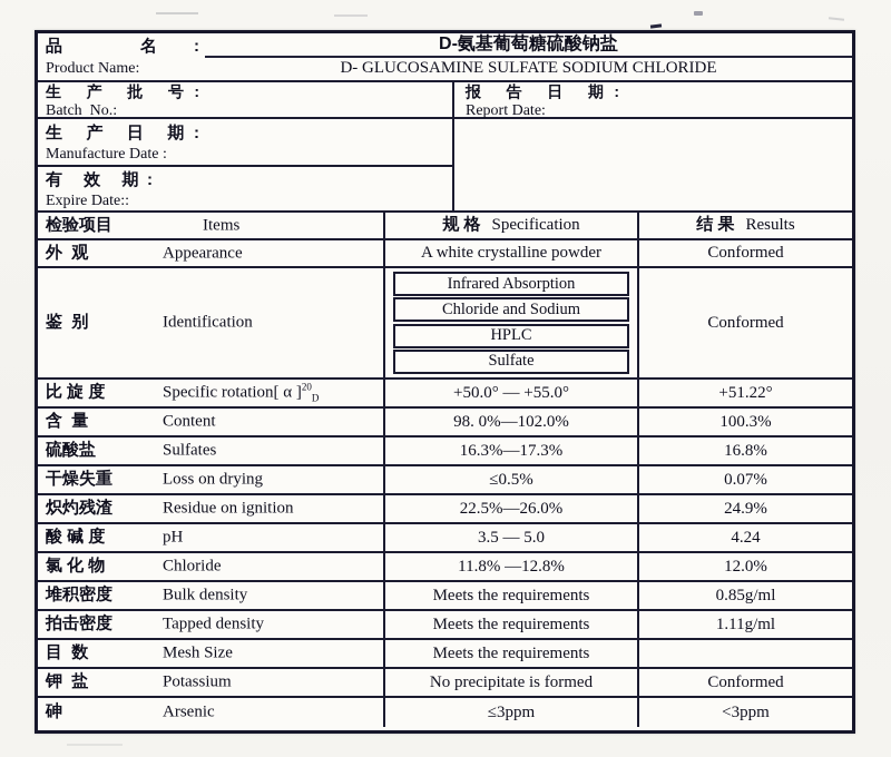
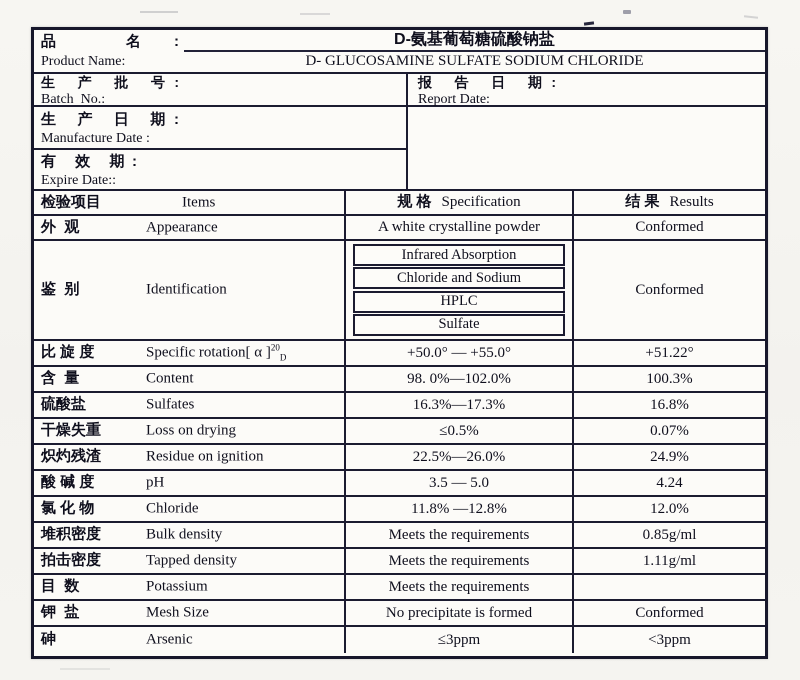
  品 名:
  Product Name:
  D-氨基葡萄糖硫酸钠盐
  D- GLUCOSAMINE SULFATE SODIUM CHLORIDE
  生 产 批 号:
  Batch No.:
  报 告 日 期:
  Report Date:
  生 产 日 期:
  Manufacture Date :
  有 效 期:
  Expire Date::
  检验项目
  Items
  规 格
  Specification
  结 果
  Results
  外 观
  Appearance
  A white crystalline powder
  Conformed
  鉴 别
  Identification
  Infrared Absorption
  Chloride and Sodium
  HPLC
  Sulfate
  Conformed
  比 旋 度
  Specific rotation[ α ]20D
  +50.0° — +55.0°
  +51.22°
  含 量
  Content
  98. 0%—102.0%
  100.3%
  硫酸盐
  Sulfates
  16.3%—17.3%
  16.8%
  干燥失重
  Loss on drying
  ≤0.5%
  0.07%
  炽灼残渣
  Residue on ignition
  22.5%—26.0%
  24.9%
  酸 碱 度
  pH
  3.5 — 5.0
  4.24
  氯 化 物
  Chloride
  11.8% —12.8%
  12.0%
  堆积密度
  Bulk density
  Meets the requirements
  0.85g/ml
  拍击密度
  Tapped density
  Meets the requirements
  1.11g/ml
  目 数
- Mesh Size
+ Potassium
  Meets the requirements
  钾 盐
- Potassium
+ Mesh Size
  No precipitate is formed
  Conformed
  砷
  Arsenic
  ≤3ppm
  <3ppm
